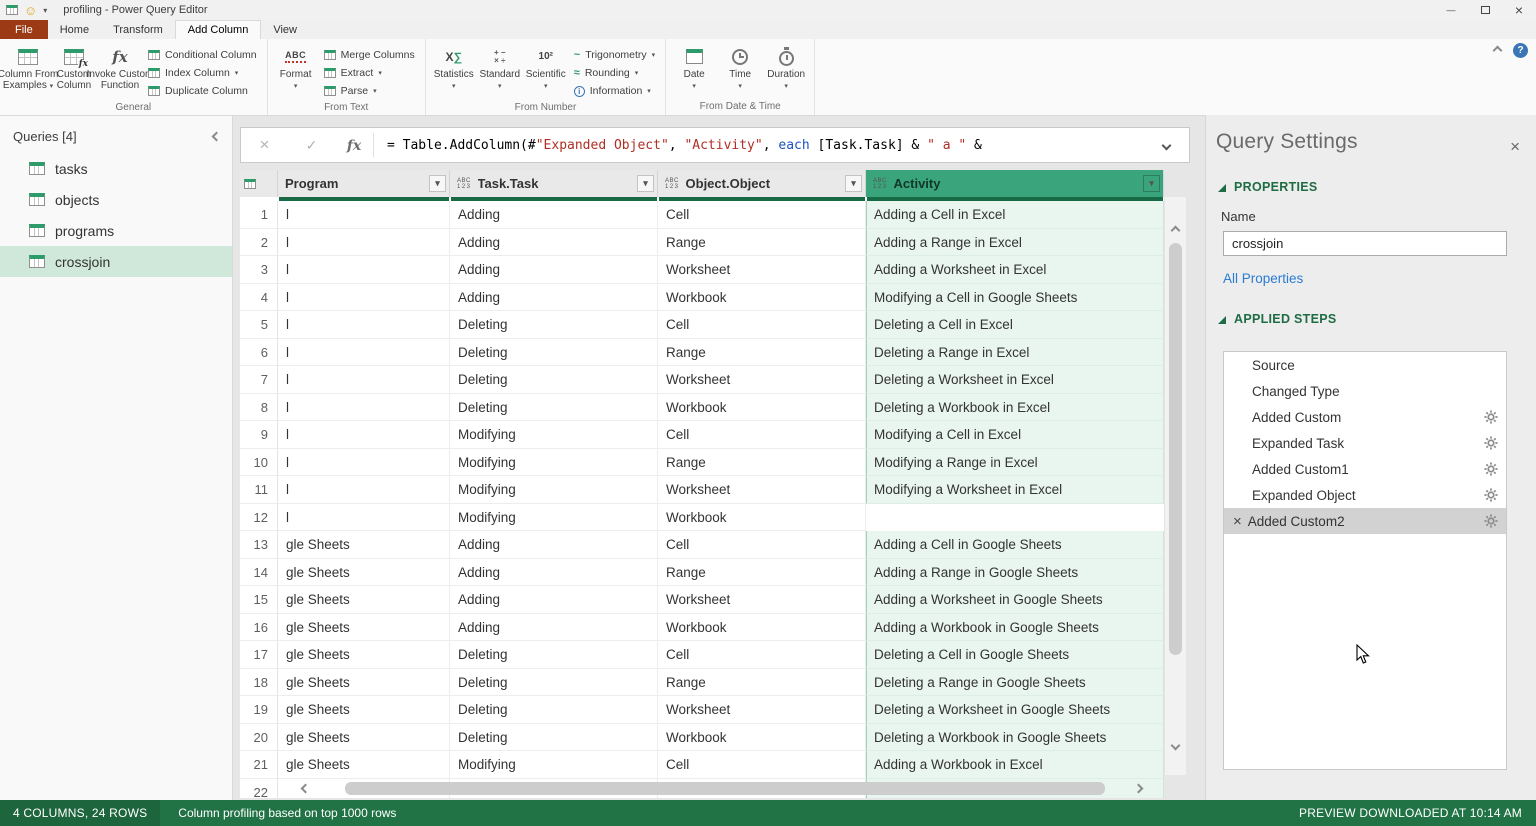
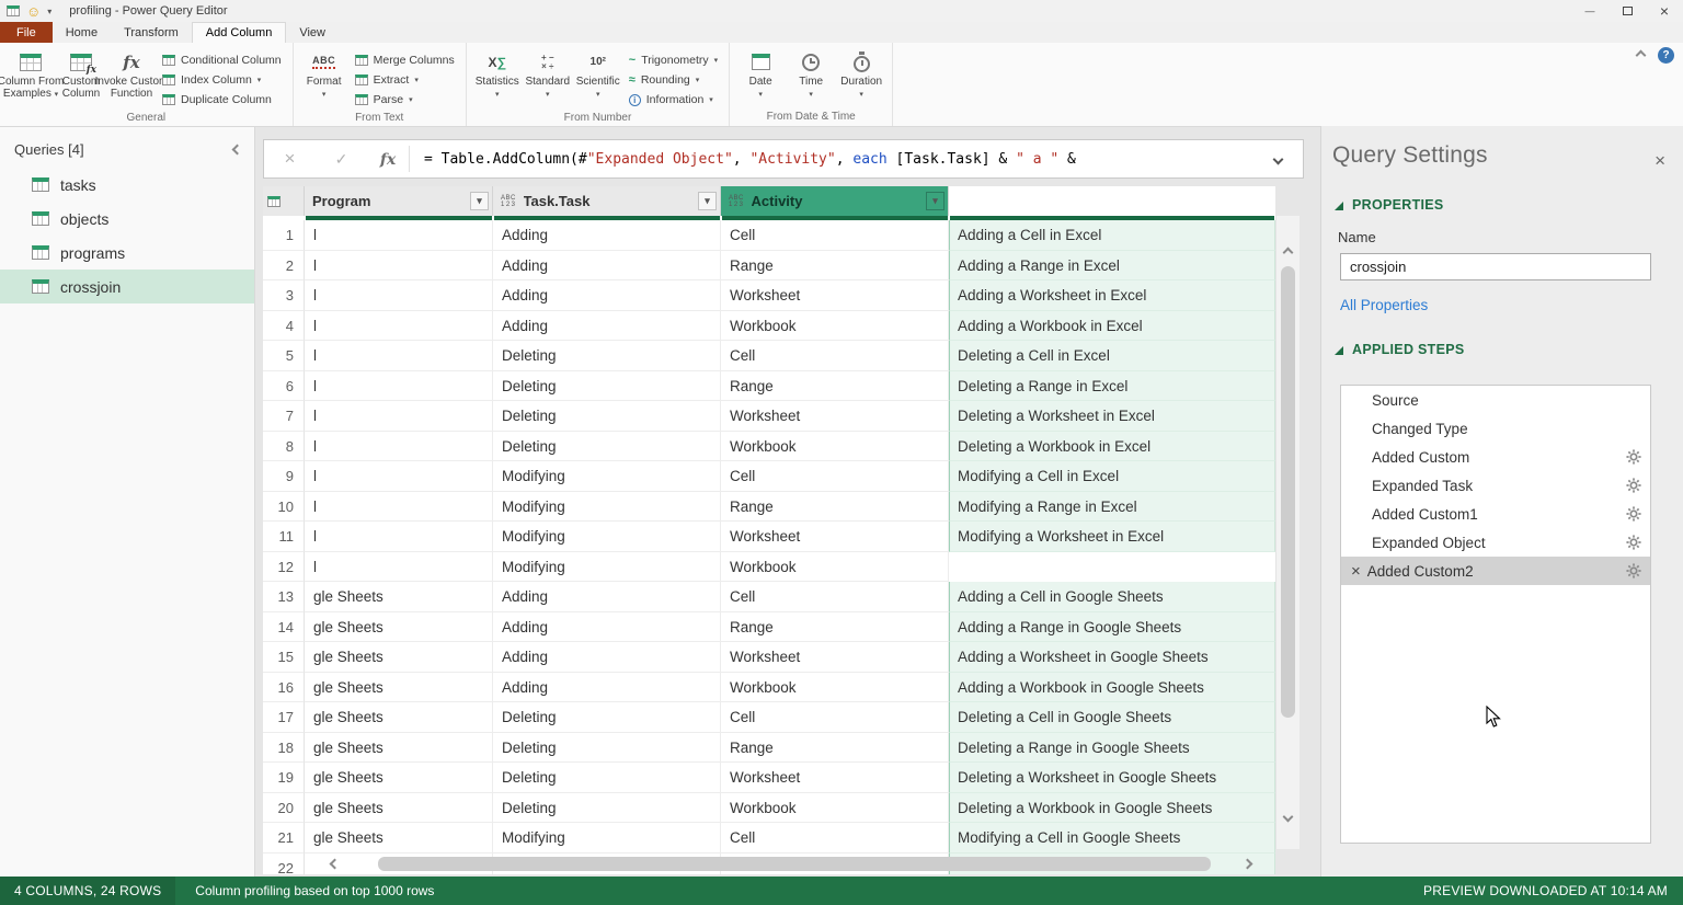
  ☺
  ▾
  profiling - Power Query Editor
  File
  Home
  Transform
  Add Column
  View
  Column From
  Examples
  fx
  Custom
  Column
  Invoke Custo
  Function
  Conditional Column
  Index Column
  Duplicate Column
  General
  ABC
  Format
  Merge Columns
  Extract
  Parse
  From Text
  X∑
  Statistics
  + −
  × ÷
  Standard
  10²
  Scientific
  ~
  Trigonometry
  ≈
  Rounding
  i
  Information
  From Number
  Date
  Time
  Duration
  From Date & Time
  Queries [4]
  tasks
  objects
  programs
  crossjoin
  = Table.AddColumn(#"Expanded Object", "Activity", each [Task.Task] & " a " &
  Program
  Task.Task
- Object.Object
  Activity
  1
  l
  Adding
  Cell
  Adding a Cell in Excel
  2
  l
  Adding
  Range
  Adding a Range in Excel
  3
  l
  Adding
  Worksheet
  Adding a Worksheet in Excel
  4
  l
  Adding
  Workbook
- Modifying a Cell in Google Sheets
+ Adding a Workbook in Excel
  5
  l
  Deleting
  Cell
  Deleting a Cell in Excel
  6
  l
  Deleting
  Range
  Deleting a Range in Excel
  7
  l
  Deleting
  Worksheet
  Deleting a Worksheet in Excel
  8
  l
  Deleting
  Workbook
  Deleting a Workbook in Excel
  9
  l
  Modifying
  Cell
  Modifying a Cell in Excel
  10
  l
  Modifying
  Range
  Modifying a Range in Excel
  11
  l
  Modifying
  Worksheet
  Modifying a Worksheet in Excel
  12
  l
  Modifying
  Workbook
  13
  gle Sheets
  Adding
  Cell
  Adding a Cell in Google Sheets
  14
  gle Sheets
  Adding
  Range
  Adding a Range in Google Sheets
  15
  gle Sheets
  Adding
  Worksheet
  Adding a Worksheet in Google Sheets
  16
  gle Sheets
  Adding
  Workbook
  Adding a Workbook in Google Sheets
  17
  gle Sheets
  Deleting
  Cell
  Deleting a Cell in Google Sheets
  18
  gle Sheets
  Deleting
  Range
  Deleting a Range in Google Sheets
  19
  gle Sheets
  Deleting
  Worksheet
  Deleting a Worksheet in Google Sheets
  20
  gle Sheets
  Deleting
  Workbook
  Deleting a Workbook in Google Sheets
  21
  gle Sheets
  Modifying
  Cell
- Adding a Workbook in Excel
+ Modifying a Cell in Google Sheets
  22
  Query Settings
  PROPERTIES
  Name
  crossjoin
  All Properties
  APPLIED STEPS
  Source
  Changed Type
  Added Custom
  Expanded Task
  Added Custom1
  Expanded Object
  Added Custom2
  4 COLUMNS, 24 ROWS
  Column profiling based on top 1000 rows
  PREVIEW DOWNLOADED AT 10:14 AM
